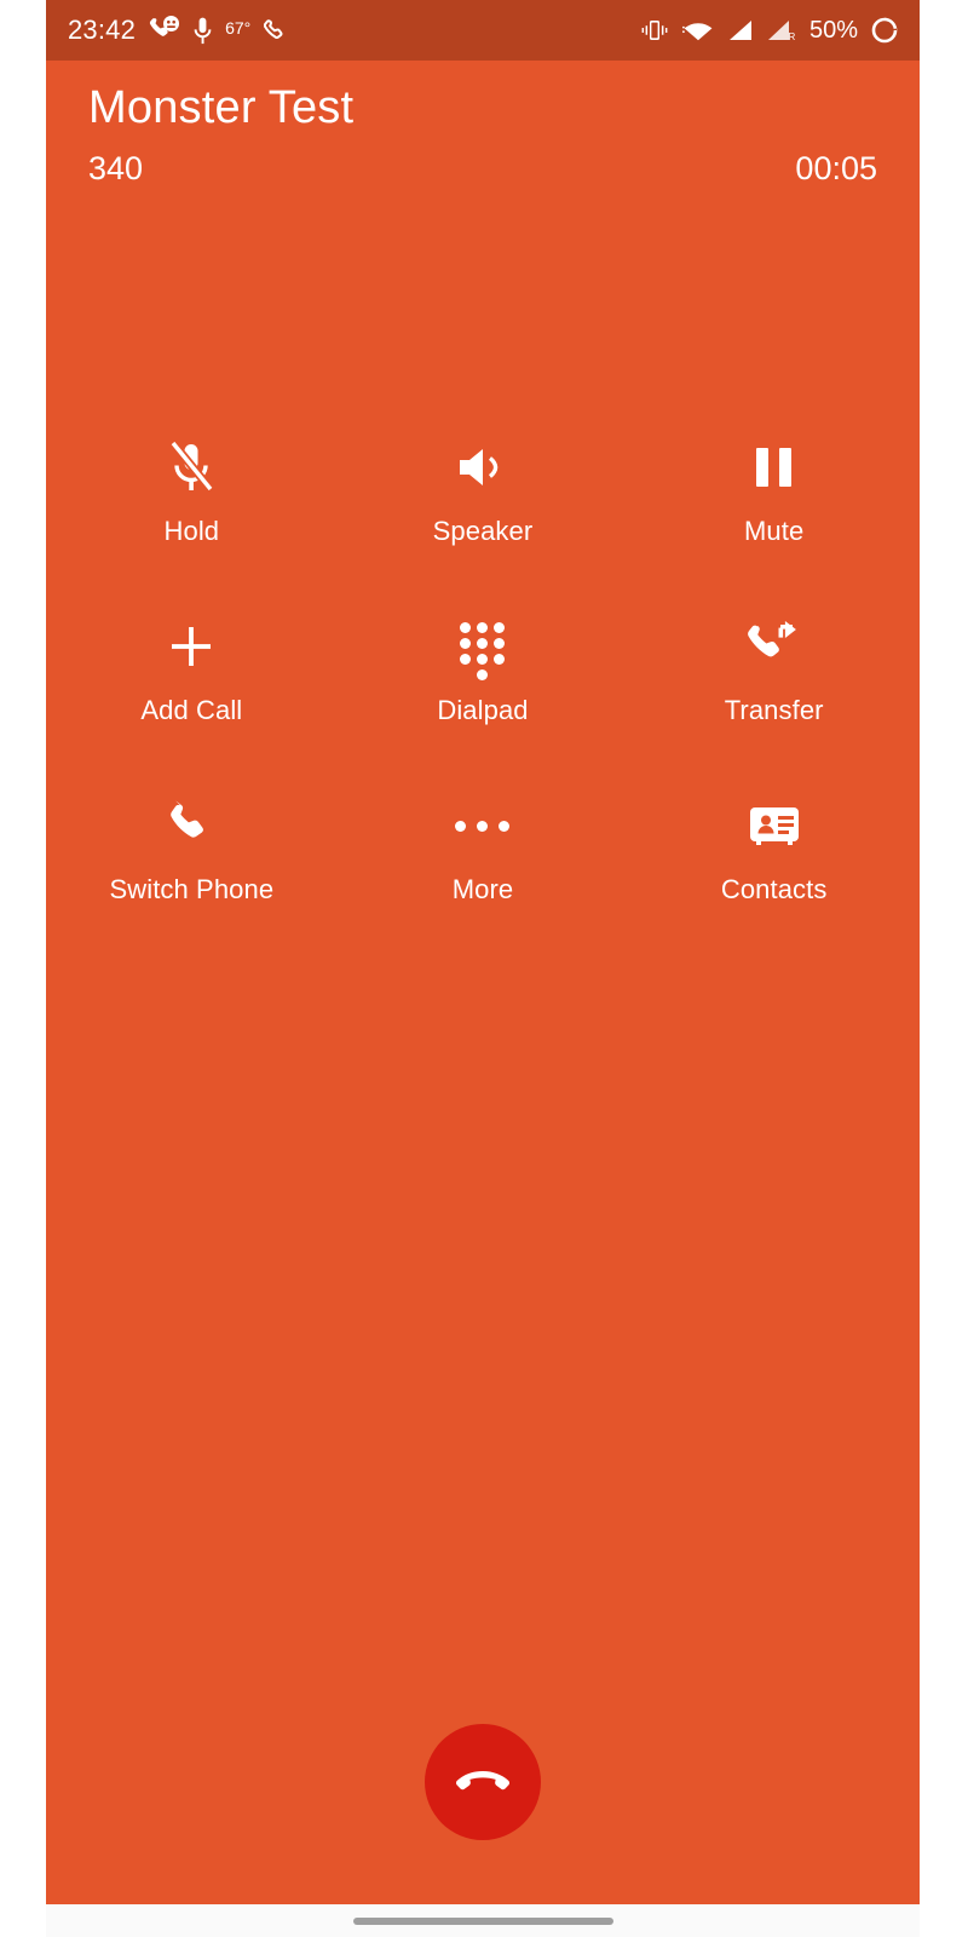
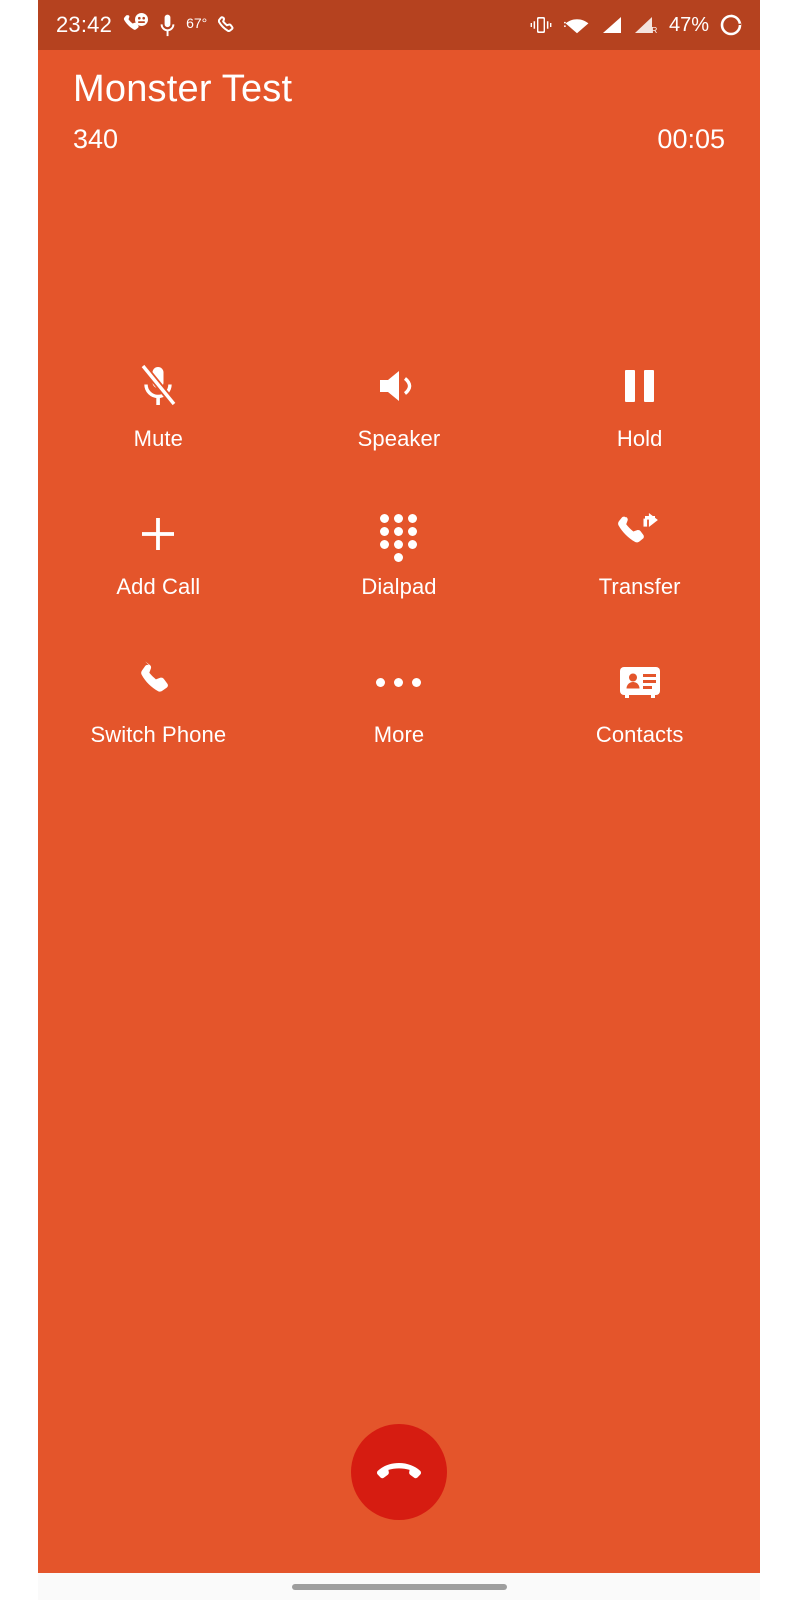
  23:42
  67°
  R
- 50%
+ 47%
  Monster Test
  340
  00:05
- Hold
+ Mute
  Speaker
- Mute
+ Hold
  Add Call
  Dialpad
  Transfer
  Switch Phone
  More
  Contacts
